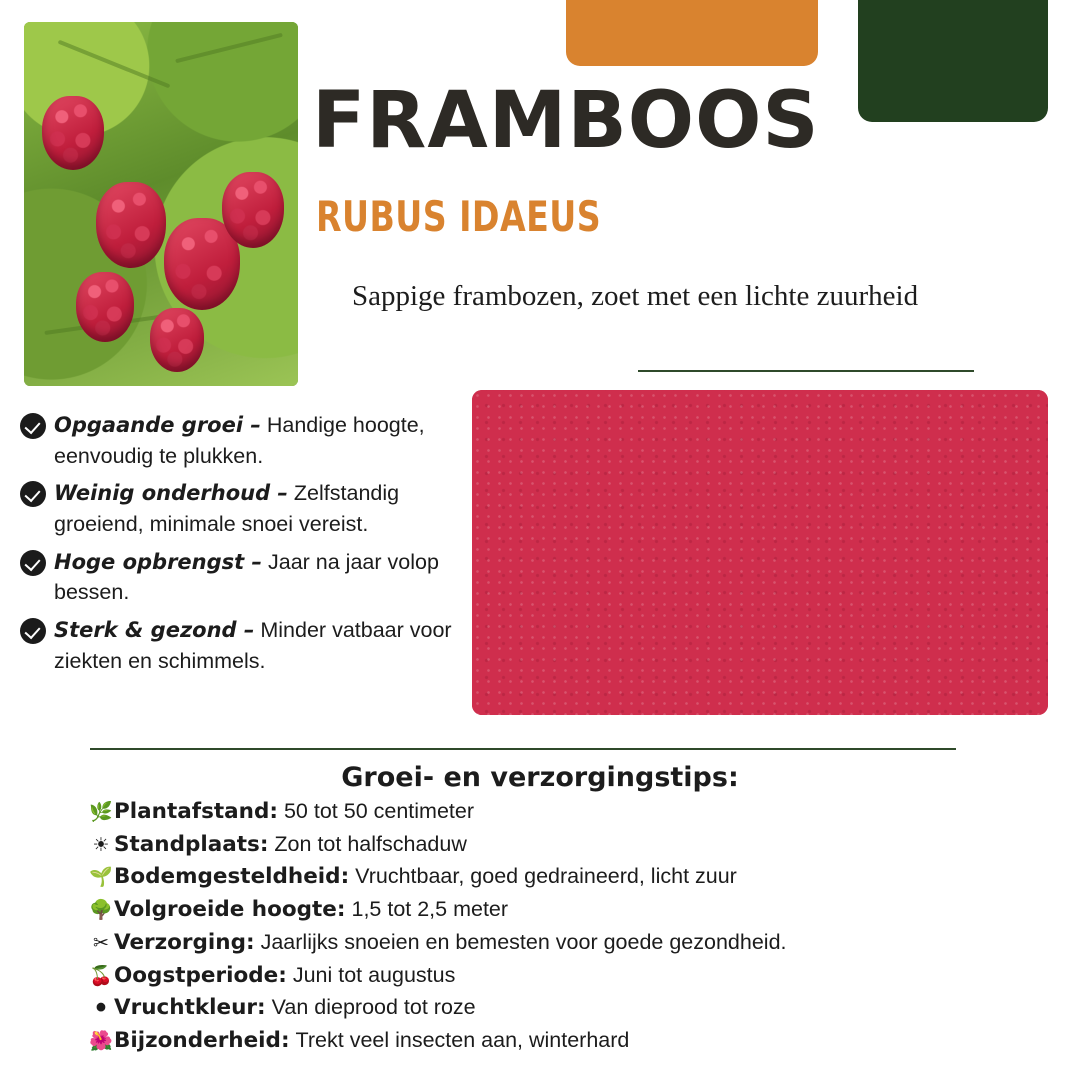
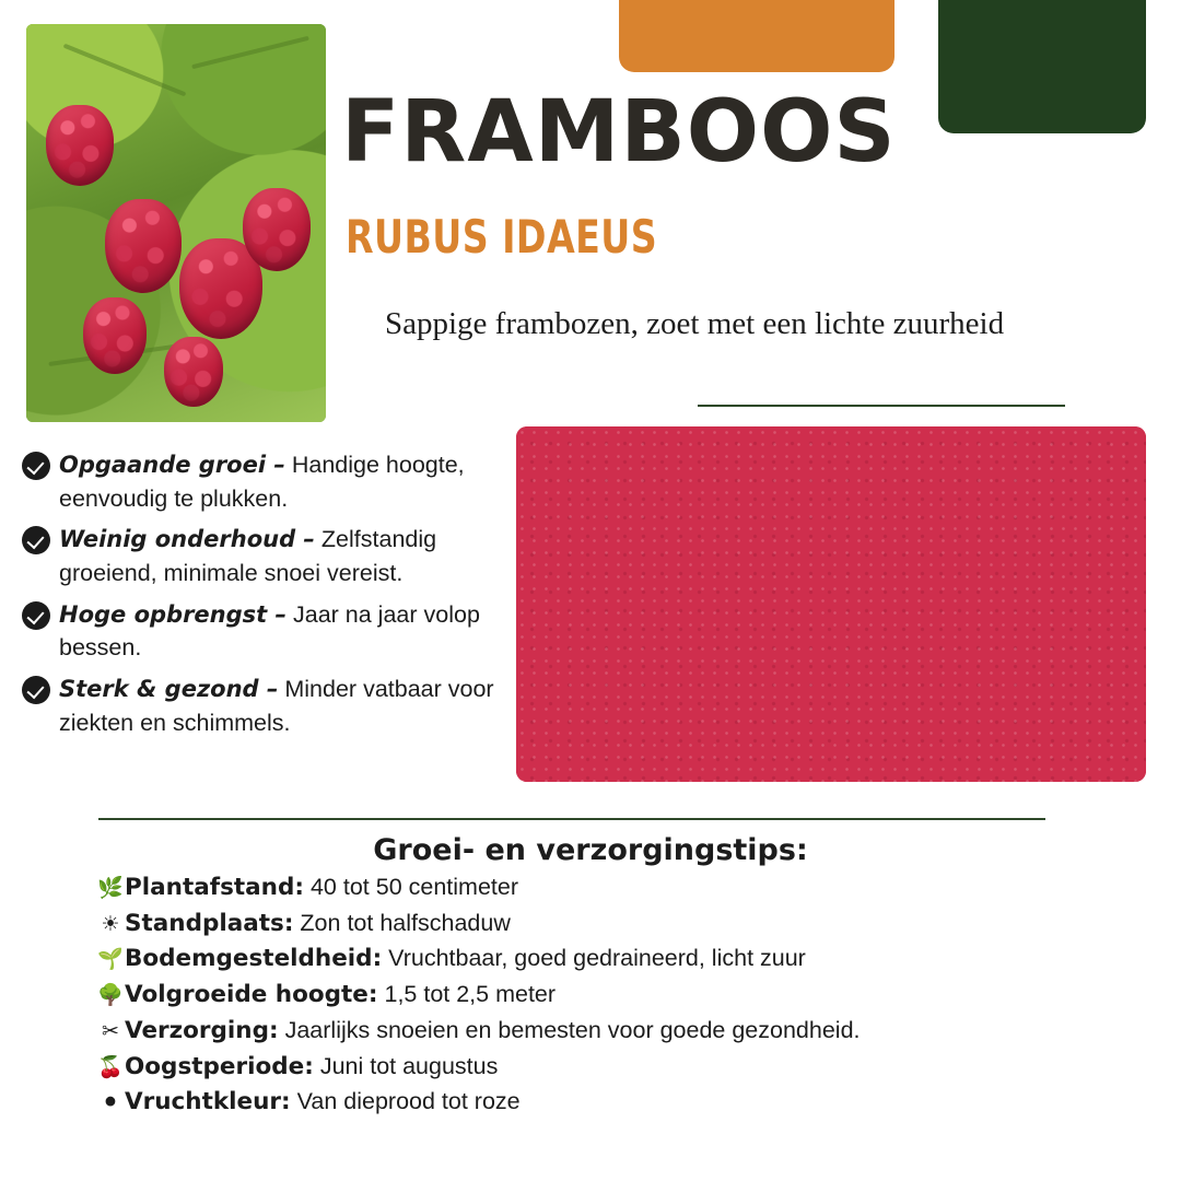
  FRAMBOOS
  RUBUS IDAEUS
  Sappige frambozen, zoet met een lichte zuurheid
  Opgaande groei – Handige hoogte, eenvoudig te plukken.
  Weinig onderhoud – Zelfstandig groeiend, minimale snoei vereist.
  Hoge opbrengst – Jaar na jaar volop bessen.
  Sterk & gezond – Minder vatbaar voor ziekten en schimmels.
  Groei- en verzorgingstips:
  🌿
  Plantafstand:
- 50 tot 50 centimeter
+ 40 tot 50 centimeter
  ☀
  Standplaats:
  Zon tot halfschaduw
  🌱
  Bodemgesteldheid:
  Vruchtbaar, goed gedraineerd, licht zuur
  🌳
  Volgroeide hoogte:
  1,5 tot 2,5 meter
  ✂
  Verzorging:
  Jaarlijks snoeien en bemesten voor goede gezondheid.
  🍒
  Oogstperiode:
  Juni tot augustus
  ⚫
  Vruchtkleur:
  Van dieprood tot roze
- 🌺
- Bijzonderheid:
- Trekt veel insecten aan, winterhard
